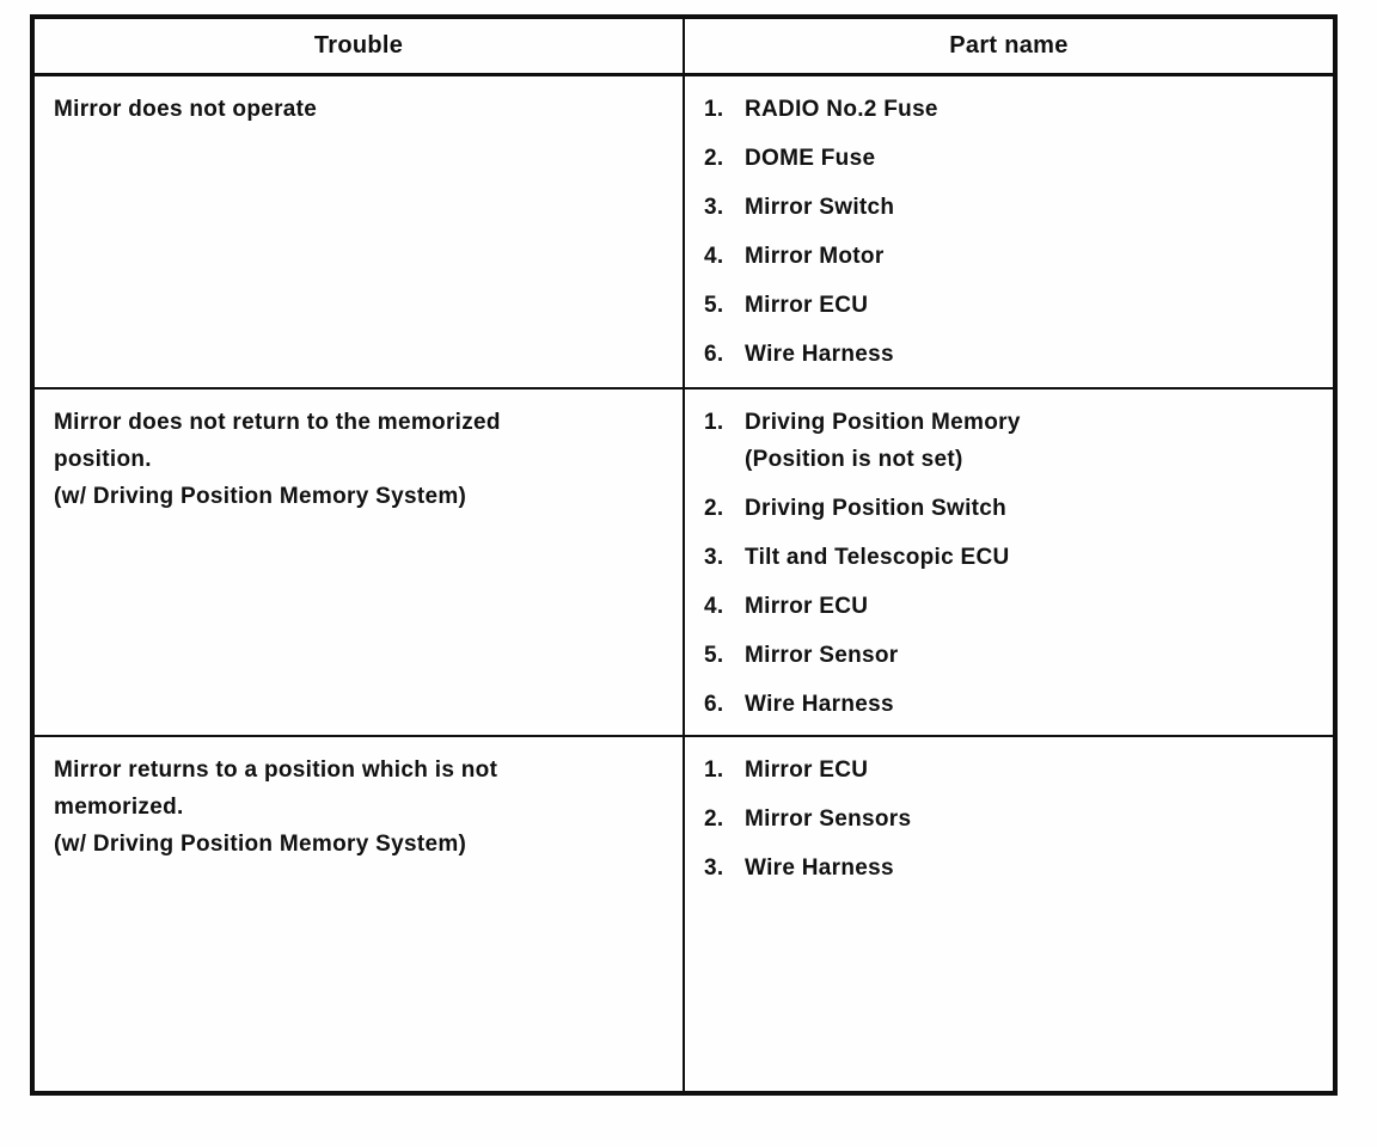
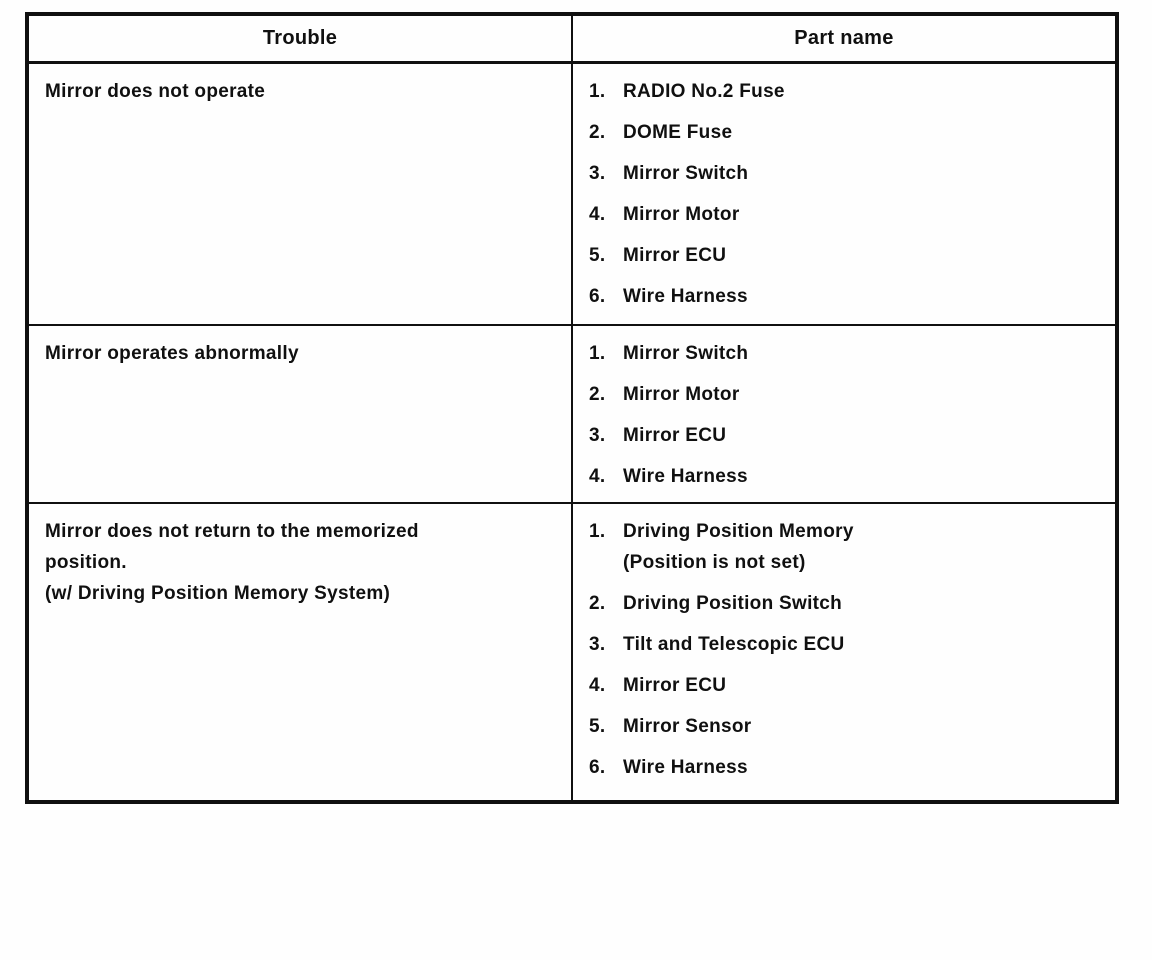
  Trouble	Part name
  Mirror does not operate	1. RADIO No.2 Fuse2. DOME Fuse3. Mirror Switch4. Mirror Motor5. Mirror ECU6. Wire Harness
+ Mirror operates abnormally	1. Mirror Switch2. Mirror Motor3. Mirror ECU4. Wire Harness
  Mirror does not return to the memorizedposition.(w/ Driving Position Memory System)	1. Driving Position Memory(Position is not set)2. Driving Position Switch3. Tilt and Telescopic ECU4. Mirror ECU5. Mirror Sensor6. Wire Harness
- Mirror returns to a position which is notmemorized.(w/ Driving Position Memory System)	1. Mirror ECU2. Mirror Sensors3. Wire Harness
